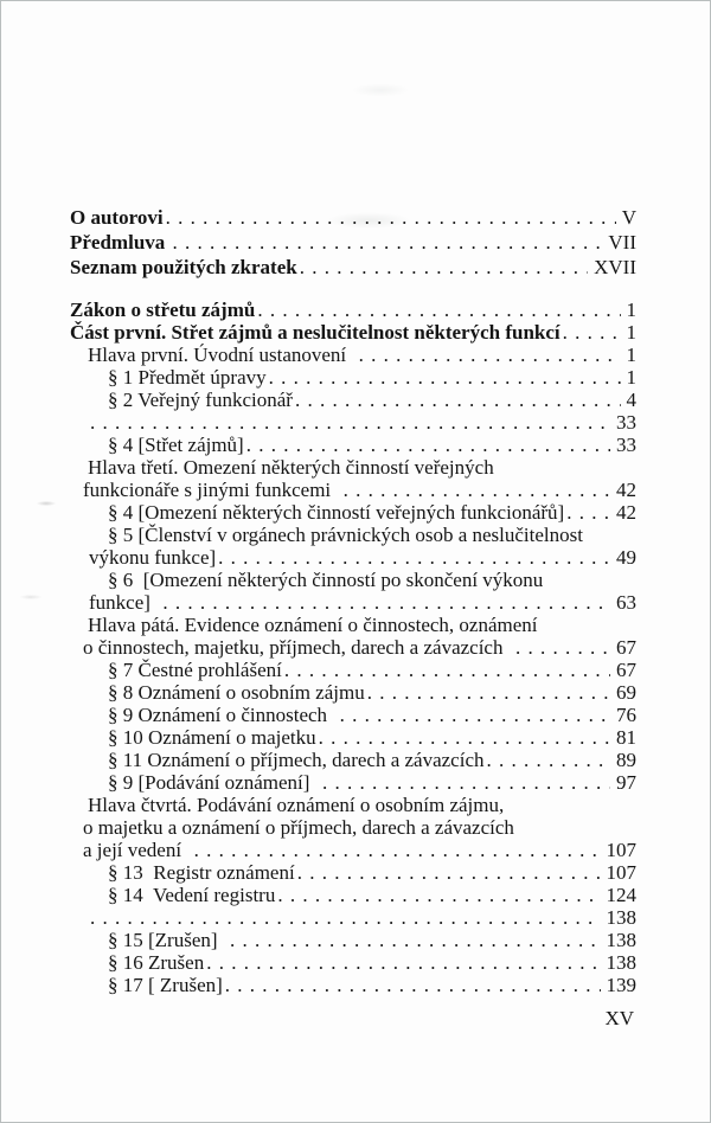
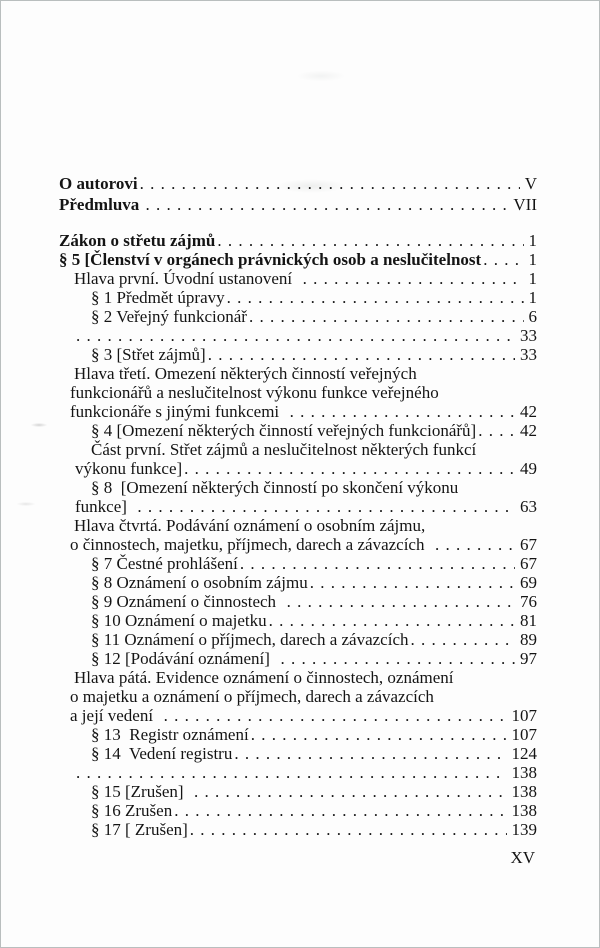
  O autorovi
  V
  Předmluva
  VII
- Seznam použitých zkratek
- XVII
  Zákon o střetu zájmů
  1
- Část první. Střet zájmů a neslučitelnost některých funkcí
+ § 5 [Členství v orgánech právnických osob a neslučitelnost
  1
  Hlava první. Úvodní ustanovení
  1
  § 1 Předmět úpravy
  1
  § 2 Veřejný funkcionář
- 4
+ 6
  33
- § 4 [Střet zájmů]
+ § 3 [Střet zájmů]
  33
  Hlava třetí. Omezení některých činností veřejných
+ funkcionářů a neslučitelnost výkonu funkce veřejného
  funkcionáře s jinými funkcemi
  42
  § 4 [Omezení některých činností veřejných funkcionářů]
  42
- § 5 [Členství v orgánech právnických osob a neslučitelnost
+ Část první. Střet zájmů a neslučitelnost některých funkcí
  výkonu funkce]
  49
- § 6 [Omezení některých činností po skončení výkonu
+ § 8 [Omezení některých činností po skončení výkonu
  funkce]
  63
- Hlava pátá. Evidence oznámení o činnostech, oznámení
+ Hlava čtvrtá. Podávání oznámení o osobním zájmu,
  o činnostech, majetku, příjmech, darech a závazcích
  67
  § 7 Čestné prohlášení
  67
  § 8 Oznámení o osobním zájmu
  69
  § 9 Oznámení o činnostech
  76
  § 10 Oznámení o majetku
  81
  § 11 Oznámení o příjmech, darech a závazcích
  89
- § 9 [Podávání oznámení]
+ § 12 [Podávání oznámení]
  97
- Hlava čtvrtá. Podávání oznámení o osobním zájmu,
+ Hlava pátá. Evidence oznámení o činnostech, oznámení
  o majetku a oznámení o příjmech, darech a závazcích
  a její vedení
  107
  § 13 Registr oznámení
  107
  § 14 Vedení registru
  124
  138
  § 15 [Zrušen]
  138
  § 16 Zrušen
  138
  § 17 [ Zrušen]
  139
  XV
